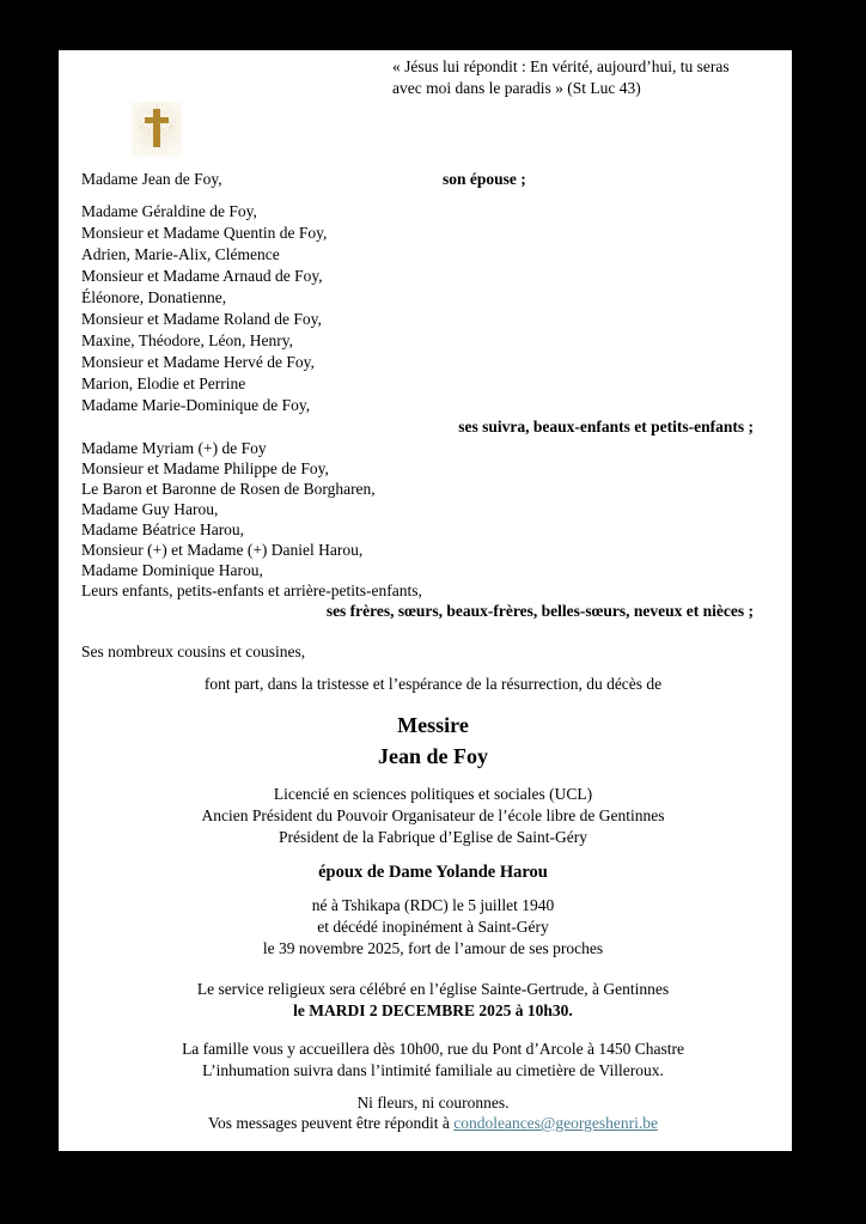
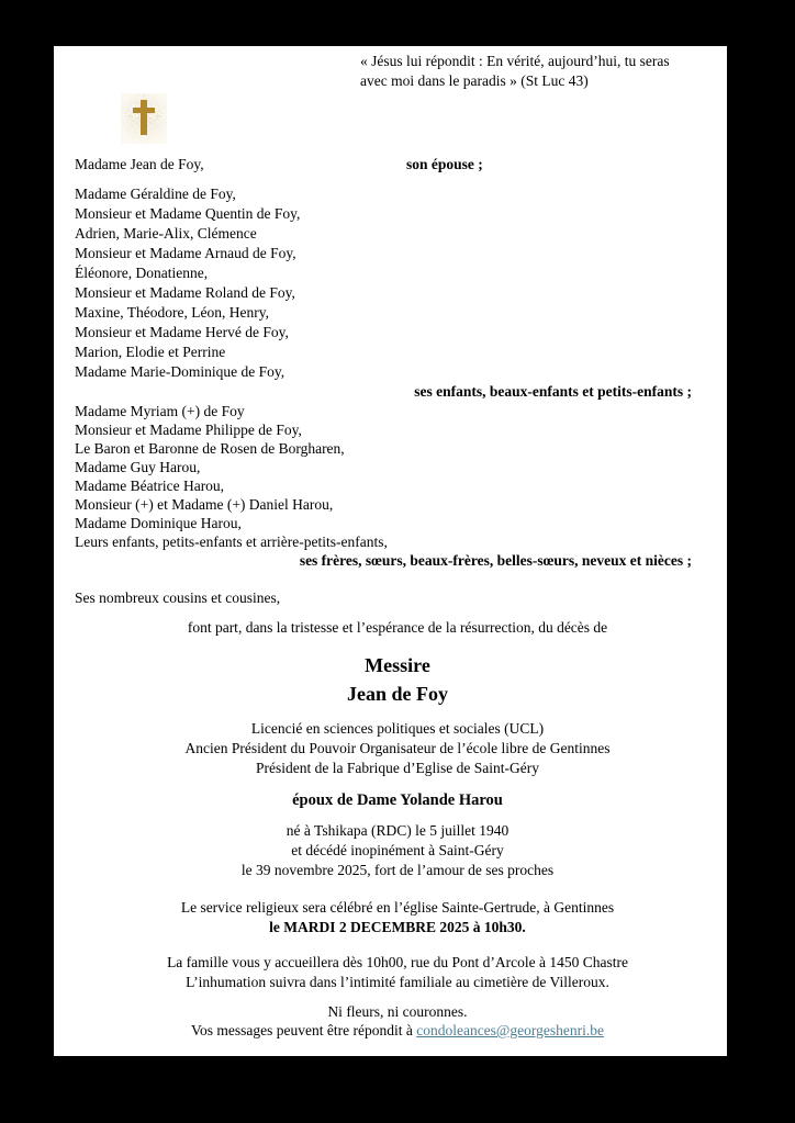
  « Jésus lui répondit : En vérité, aujourd’hui, tu seras
  avec moi dans le paradis » (St Luc 43)
  Madame Jean de Foy,
  son épouse ;
  Madame Géraldine de Foy,
  Monsieur et Madame Quentin de Foy,
  Adrien, Marie-Alix, Clémence
  Monsieur et Madame Arnaud de Foy,
  Éléonore, Donatienne,
  Monsieur et Madame Roland de Foy,
  Maxine, Théodore, Léon, Henry,
  Monsieur et Madame Hervé de Foy,
  Marion, Elodie et Perrine
  Madame Marie-Dominique de Foy,
- ses suivra, beaux-enfants et petits-enfants ;
+ ses enfants, beaux-enfants et petits-enfants ;
  Madame Myriam (+) de Foy
  Monsieur et Madame Philippe de Foy,
  Le Baron et Baronne de Rosen de Borgharen,
  Madame Guy Harou,
  Madame Béatrice Harou,
  Monsieur (+) et Madame (+) Daniel Harou,
  Madame Dominique Harou,
  Leurs enfants, petits-enfants et arrière-petits-enfants,
  ses frères, sœurs, beaux-frères, belles-sœurs, neveux et nièces ;
  Ses nombreux cousins et cousines,
  font part, dans la tristesse et l’espérance de la résurrection, du décès de
  Messire
  Jean de Foy
  Licencié en sciences politiques et sociales (UCL)
  Ancien Président du Pouvoir Organisateur de l’école libre de Gentinnes
  Président de la Fabrique d’Eglise de Saint-Géry
  époux de Dame Yolande Harou
  né à Tshikapa (RDC) le 5 juillet 1940
  et décédé inopinément à Saint-Géry
  le 39 novembre 2025, fort de l’amour de ses proches
  Le service religieux sera célébré en l’église Sainte-Gertrude, à Gentinnes
  le MARDI 2 DECEMBRE 2025 à 10h30.
  La famille vous y accueillera dès 10h00, rue du Pont d’Arcole à 1450 Chastre
  L’inhumation suivra dans l’intimité familiale au cimetière de Villeroux.
  Ni fleurs, ni couronnes.
  Vos messages peuvent être répondit à condoleances@georgeshenri.be
